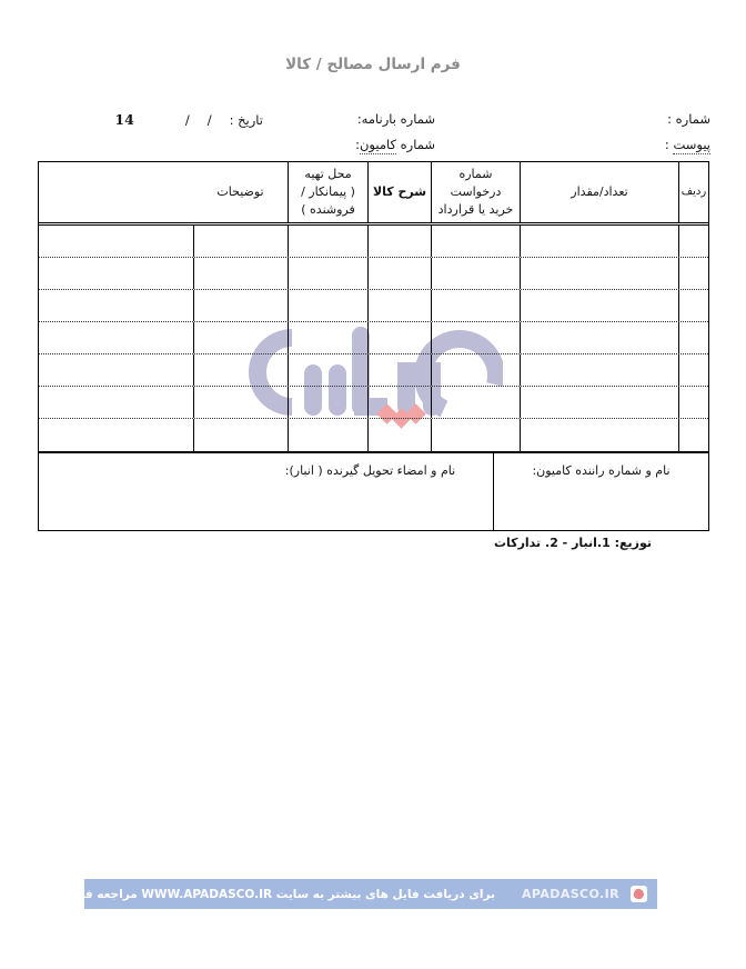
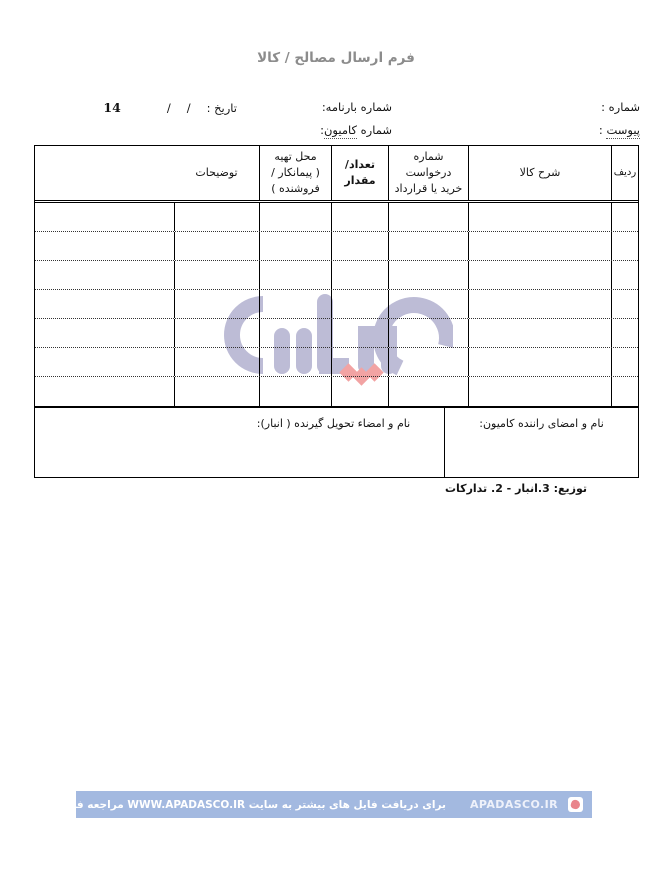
  فرم ارسال مصالح / کالا
  شماره :
  پیوست :
  شماره بارنامه:
  شماره کامیون:
  تاریخ :
  /
  /
  14
  ردیف
- تعداد/مقدار
+ شرح کالا
  شماره درخواست
  خرید یا قرارداد
- شرح کالا
+ تعداد/مقدار
  محل تهیه
  ( پیمانکار /
  فروشنده )
  توضیحات
- نام و شماره راننده کامیون:
+ نام و امضای راننده کامیون:
  نام و امضاء تحویل گیرنده ( انبار):
- توزیع: 1.انبار - 2. تدارکات
+ توزیع: 3.انبار - 2. تدارکات
  APADASCO.IR
  برای دریافت فایل های بیشتر به سایت WWW.APADASCO.IR مراجعه فر
